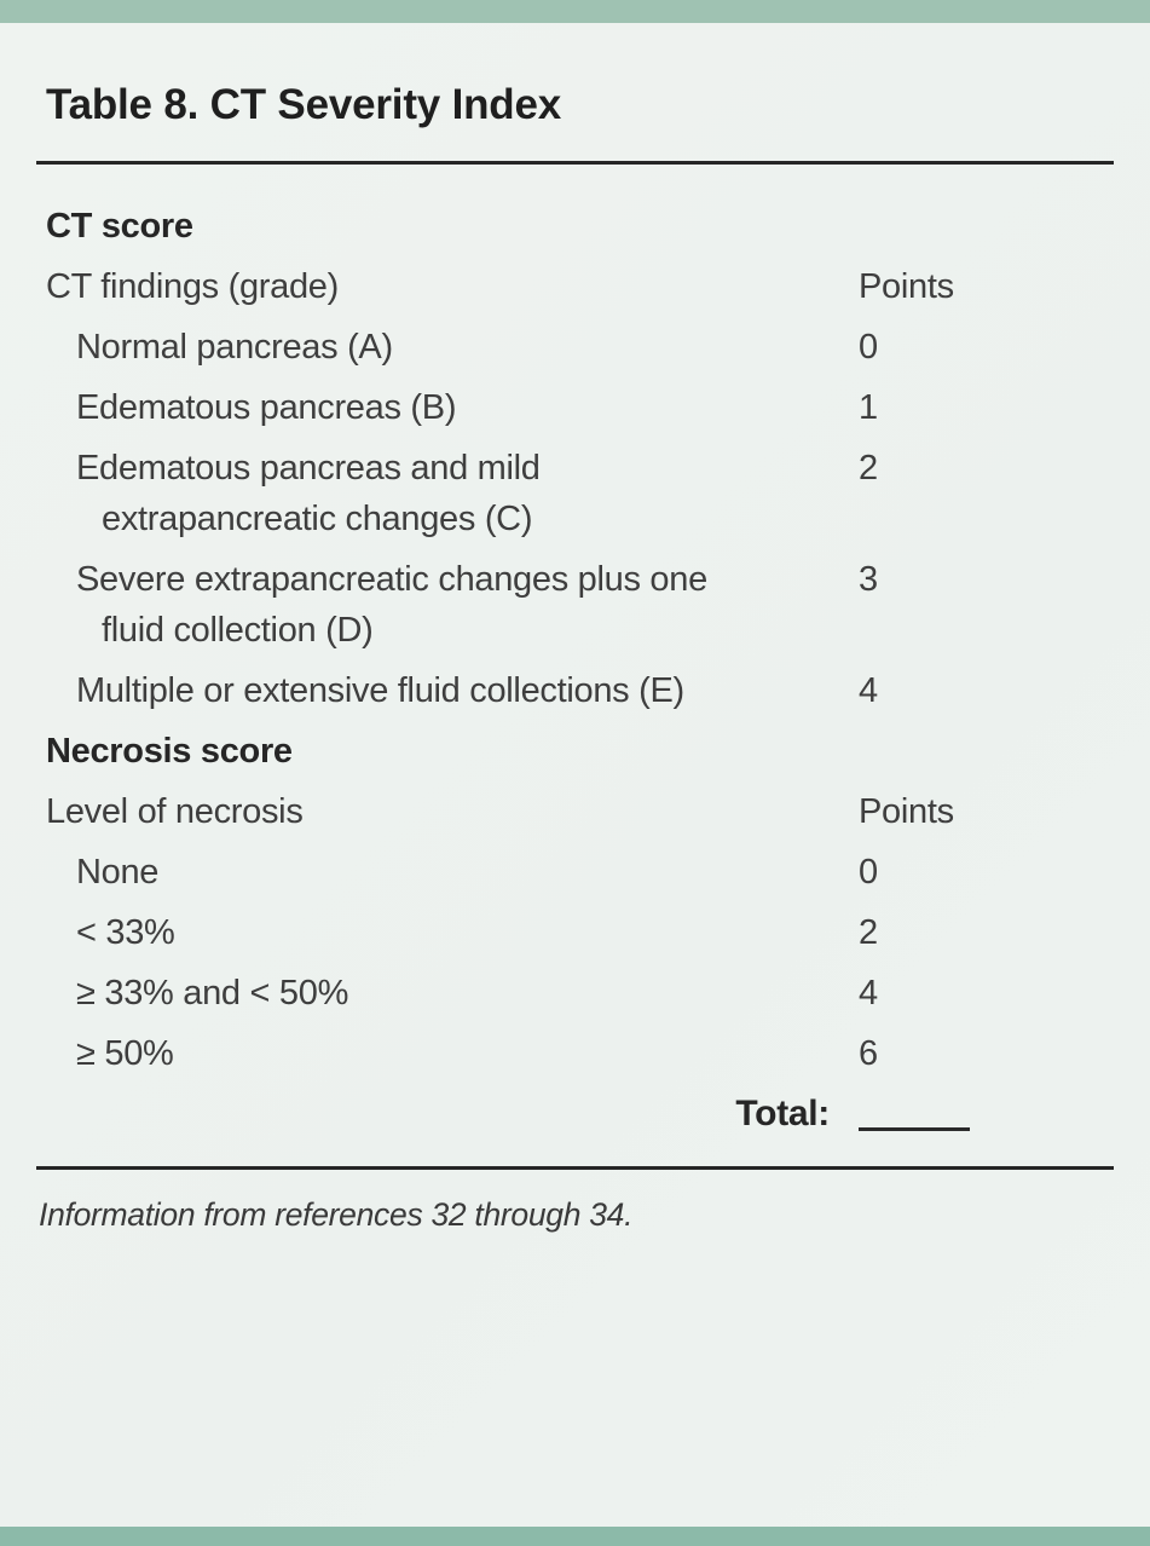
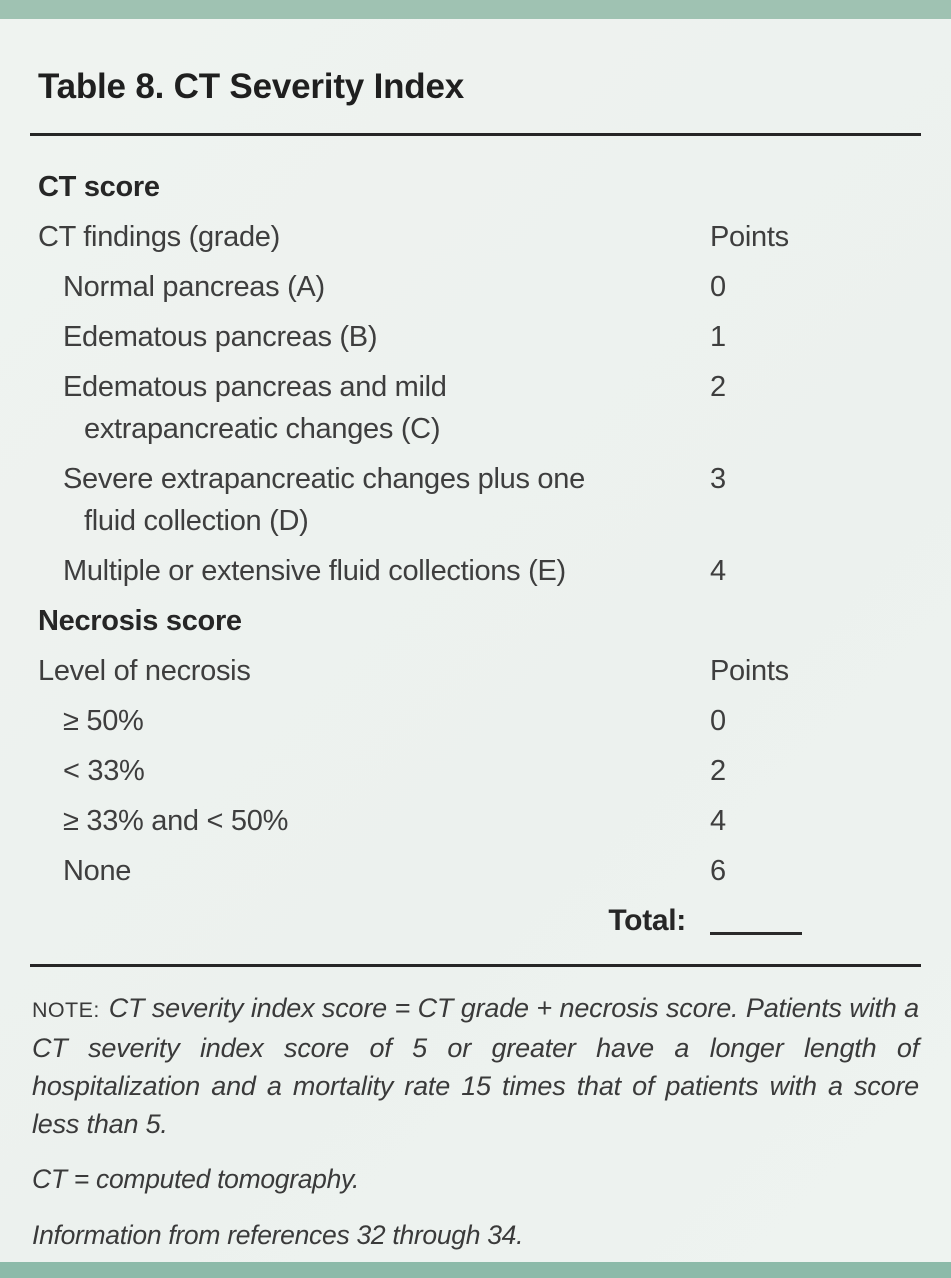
  Table 8. CT Severity Index
  CT score
  CT findings (grade)
  Points
  Normal pancreas (A)
  0
  Edematous pancreas (B)
  1
  Edematous pancreas and mild
  extrapancreatic changes (C)
  2
  Severe extrapancreatic changes plus one
  fluid collection (D)
  3
  Multiple or extensive fluid collections (E)
  4
  Necrosis score
  Level of necrosis
  Points
- None
+ ≥ 50%
  0
  < 33%
  2
  ≥ 33% and < 50%
  4
- ≥ 50%
+ None
  6
  Total:
+ NOTE: CT severity index score = CT grade + necrosis score. Patients with a CT severity index score of 5 or greater have a longer length of hospitalization and a mortality rate 15 times that of patients with a score less than 5.
+ CT = computed tomography.
  Information from references 32 through 34.
